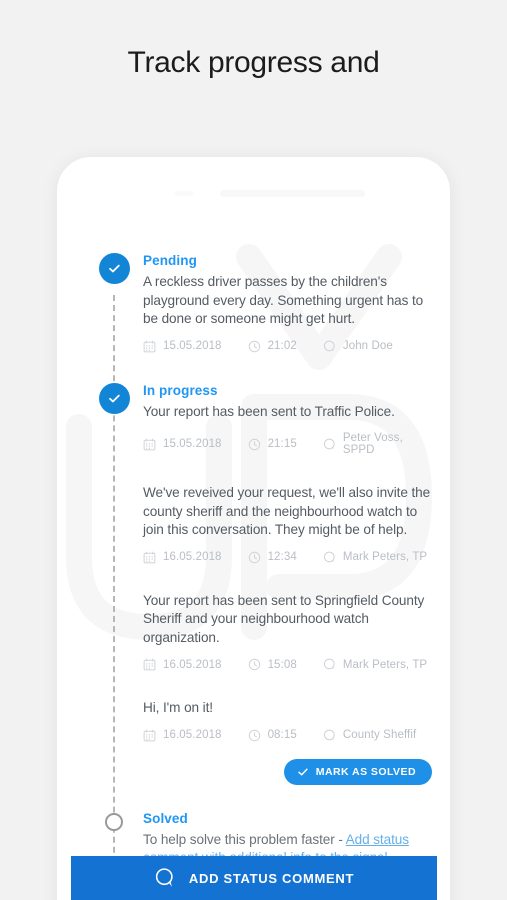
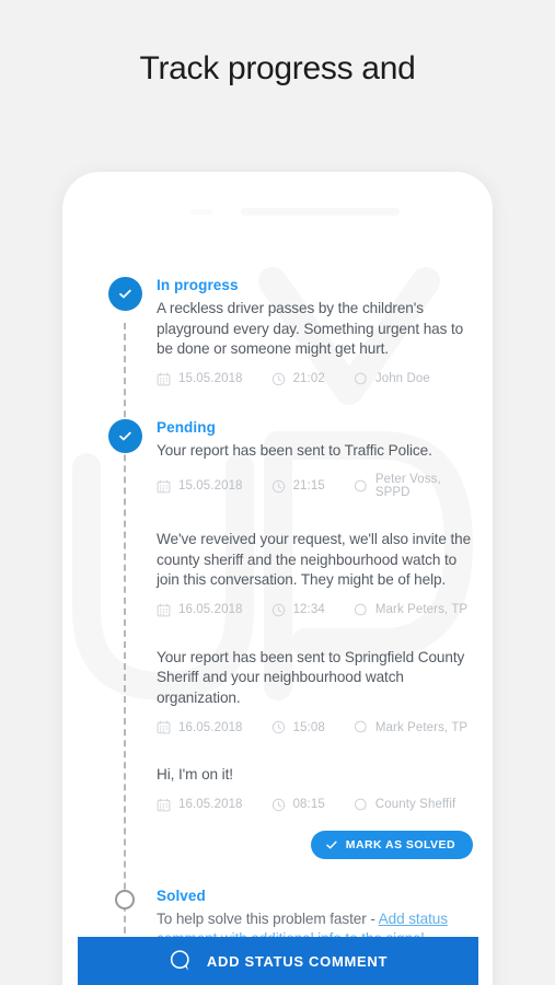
  Track progress and
- Pending
+ In progress
  A reckless driver passes by the children's playground every day. Something urgent has to be done or someone might get hurt.
  15.05.2018
  21:02
  John Doe
- In progress
+ Pending
  Your report has been sent to Traffic Police.
  15.05.2018
  21:15
  Peter Voss, SPPD
  We've reveived your request, we'll also invite the county sheriff and the neighbourhood watch to join this conversation. They might be of help.
  16.05.2018
  12:34
  Mark Peters, TP
  Your report has been sent to Springfield County Sheriff and your neighbourhood watch organization.
  16.05.2018
  15:08
  Mark Peters, TP
  Hi, I'm on it!
  16.05.2018
  08:15
  County Sheffif
  MARK AS SOLVED
  Solved
  ADD STATUS COMMENT
